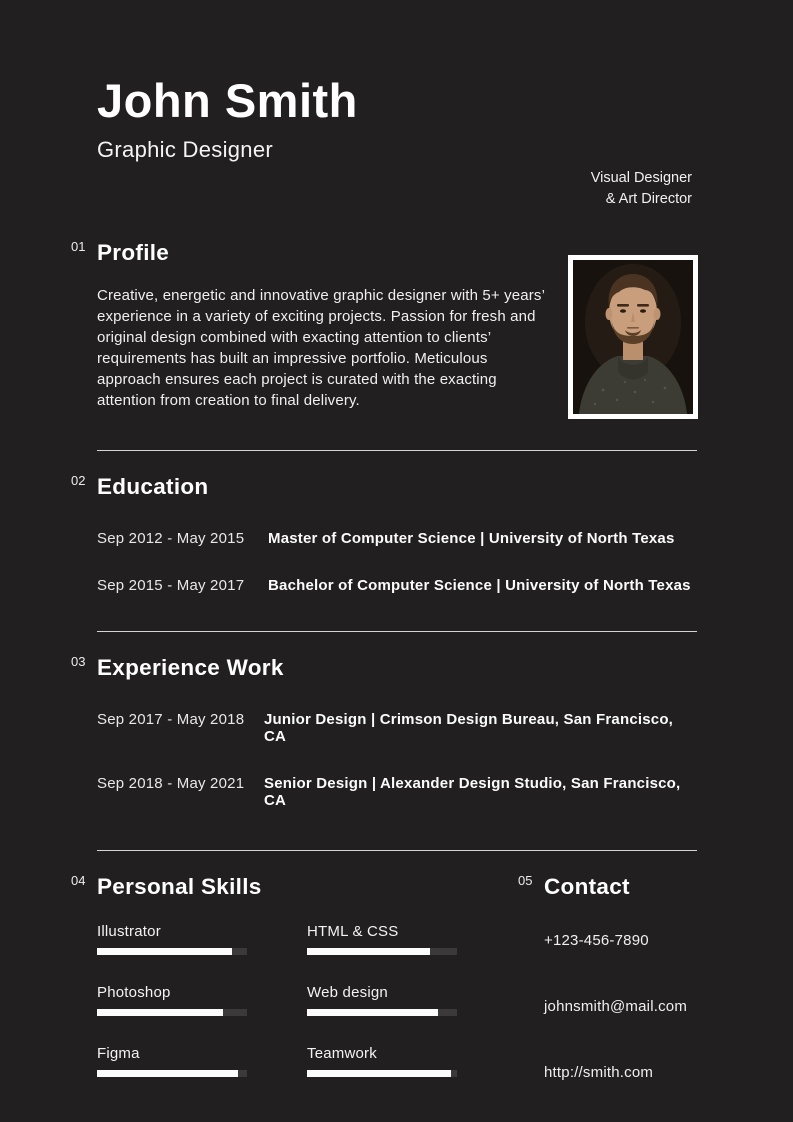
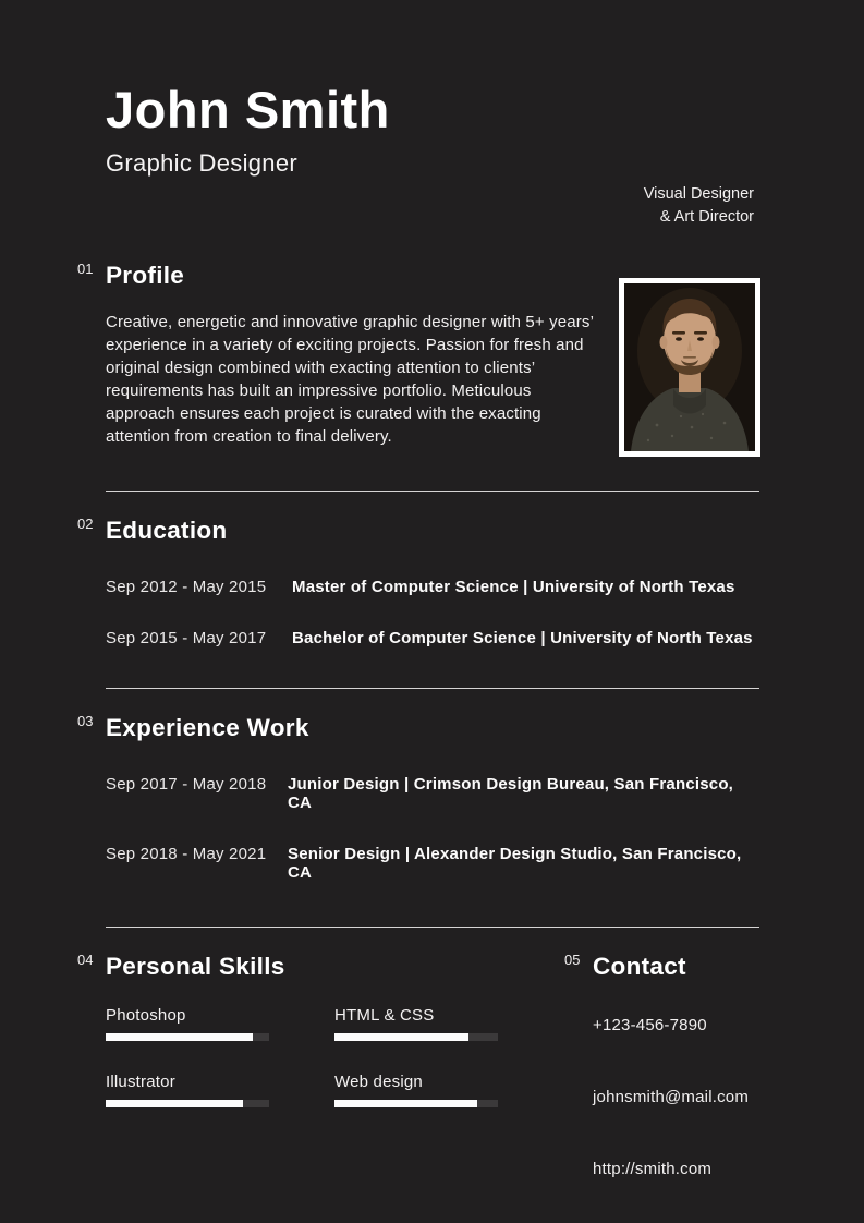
  John Smith
  Graphic Designer
  Visual Designer
  & Art Director
  01
  Profile
  Creative, energetic and innovative graphic designer with 5+ years’ experience in a variety of exciting projects. Passion for fresh and original design combined with exacting attention to clients’ requirements has built an impressive portfolio. Meticulous approach ensures each project is curated with the exacting attention from creation to final delivery.
  02
  Education
  Sep 2012 - May 2015
  Master of Computer Science | University of North Texas
  Sep 2015 - May 2017
  Bachelor of Computer Science | University of North Texas
  03
  Experience Work
  Sep 2017 - May 2018
  Junior Design | Crimson Design Bureau, San Francisco, CA
  Sep 2018 - May 2021
  Senior Design | Alexander Design Studio, San Francisco, CA
  04
  Personal Skills
- Illustrator
+ Photoshop
  HTML & CSS
- Photoshop
+ Illustrator
  Web design
- Figma
- Teamwork
  05
  Contact
  +123-456-7890
  johnsmith@mail.com
  http://smith.com
